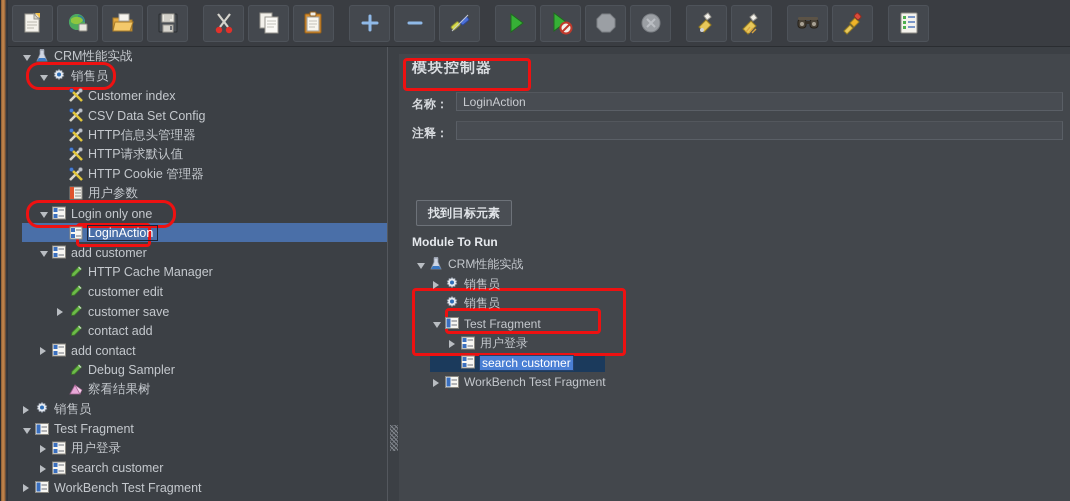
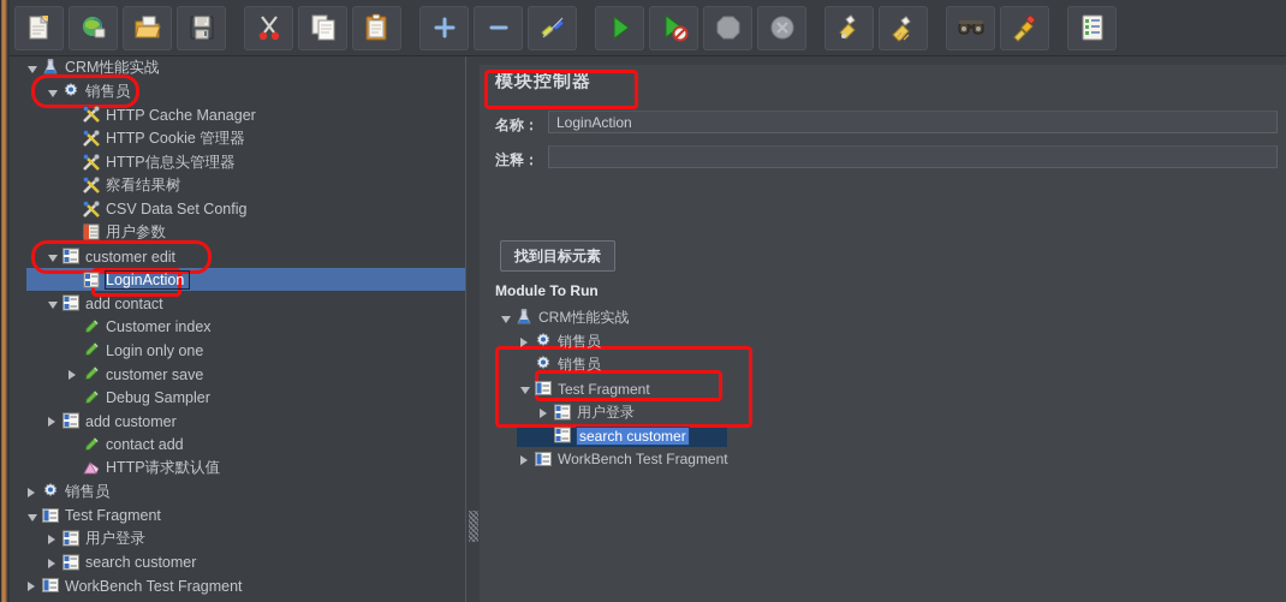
  CRM性能实战
  销售员
- Customer index
+ HTTP Cache Manager
- CSV Data Set Config
+ HTTP Cookie 管理器
  HTTP信息头管理器
- HTTP请求默认值
+ 察看结果树
- HTTP Cookie 管理器
+ CSV Data Set Config
  用户参数
- Login only one
+ customer edit
  LoginAction
- add customer
+ add contact
- HTTP Cache Manager
+ Customer index
- customer edit
+ Login only one
  customer save
- contact add
+ Debug Sampler
- add contact
+ add customer
- Debug Sampler
+ contact add
- 察看结果树
+ HTTP请求默认值
  销售员
  Test Fragment
  用户登录
  search customer
  WorkBench Test Fragment
  模块控制器
  名称：
  LoginAction
  注释：
  找到目标元素
  Module To Run
  CRM性能实战
  销售员
  销售员
  Test Fragment
  用户登录
  search customer
  WorkBench Test Fragment
